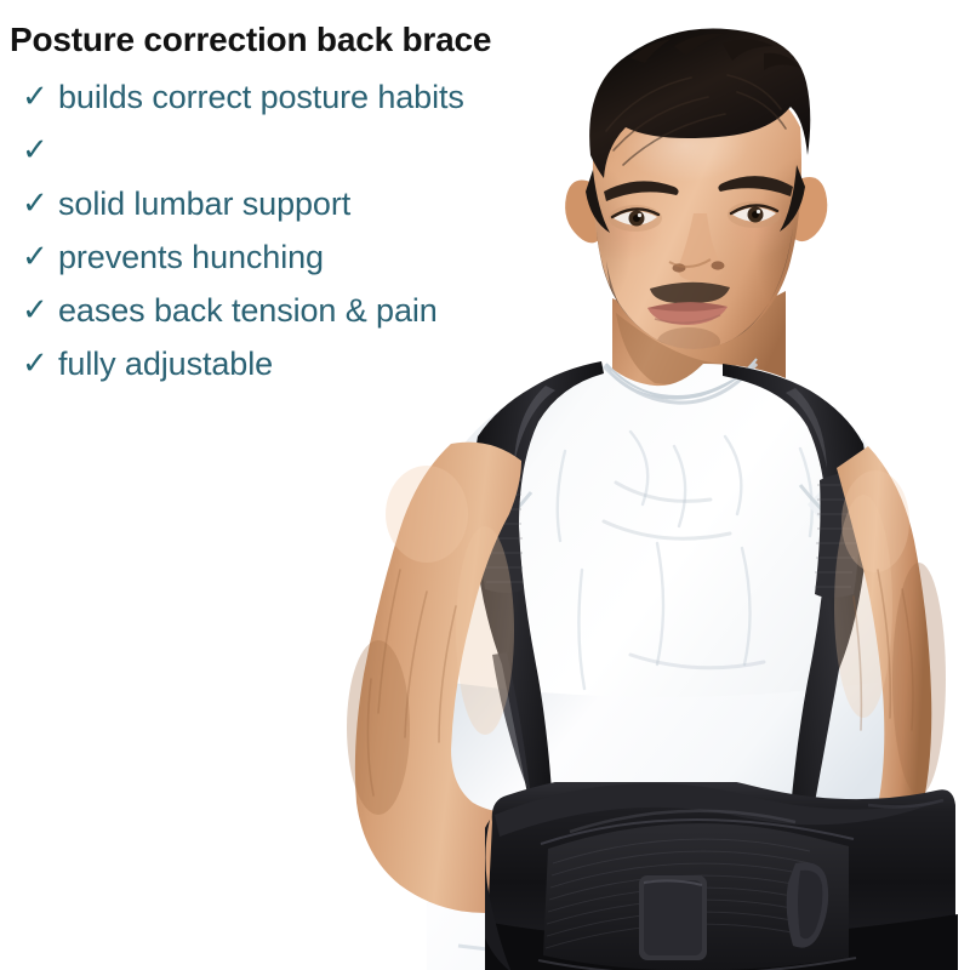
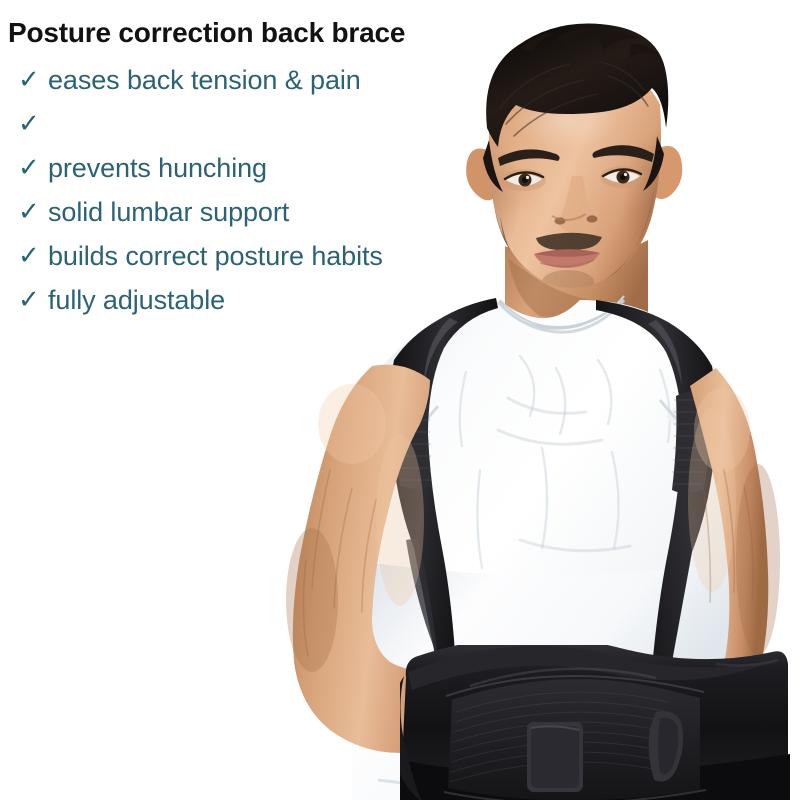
  Posture correction back brace
  ✓
- builds correct posture habits
+ eases back tension & pain
  ✓
  ✓
- solid lumbar support
+ prevents hunching
  ✓
- prevents hunching
+ solid lumbar support
  ✓
- eases back tension & pain
+ builds correct posture habits
  ✓
  fully adjustable
